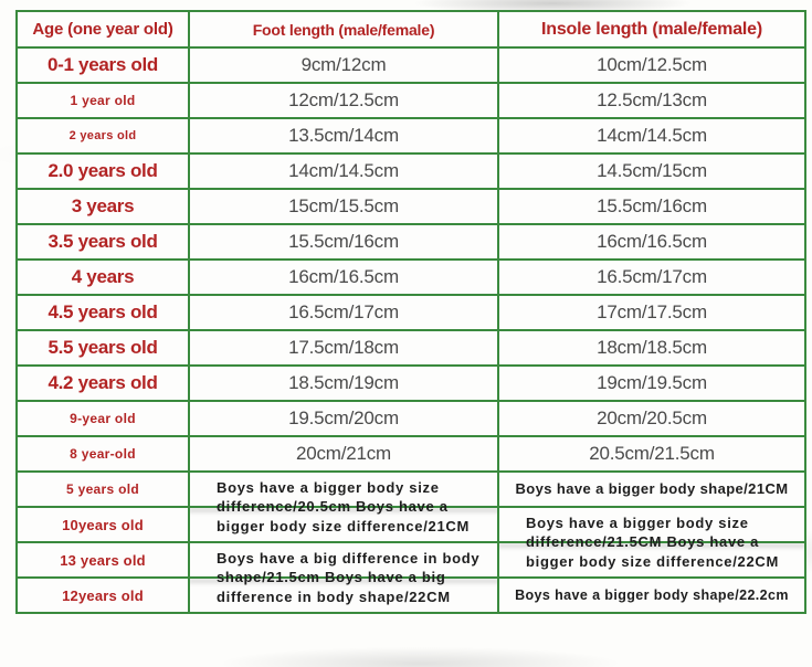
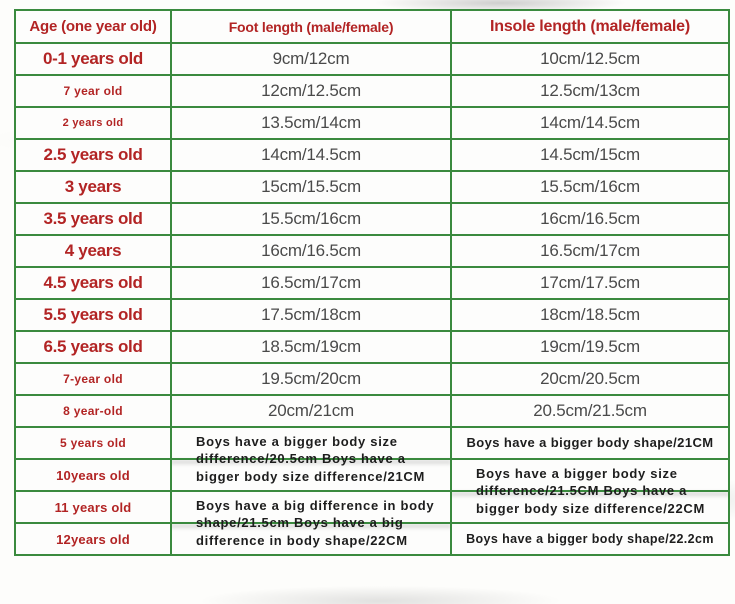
  Age (one year old)	Foot length (male/female)	Insole length (male/female)
  0-1 years old	9cm/12cm	10cm/12.5cm
- 1 year old	12cm/12.5cm	12.5cm/13cm
+ 7 year old	12cm/12.5cm	12.5cm/13cm
  2 years old	13.5cm/14cm	14cm/14.5cm
- 2.0 years old	14cm/14.5cm	14.5cm/15cm
+ 2.5 years old	14cm/14.5cm	14.5cm/15cm
  3 years	15cm/15.5cm	15.5cm/16cm
  3.5 years old	15.5cm/16cm	16cm/16.5cm
  4 years	16cm/16.5cm	16.5cm/17cm
  4.5 years old	16.5cm/17cm	17cm/17.5cm
  5.5 years old	17.5cm/18cm	18cm/18.5cm
- 4.2 years old	18.5cm/19cm	19cm/19.5cm
+ 6.5 years old	18.5cm/19cm	19cm/19.5cm
- 9-year old	19.5cm/20cm	20cm/20.5cm
+ 7-year old	19.5cm/20cm	20cm/20.5cm
  8 year-old	20cm/21cm	20.5cm/21.5cm
  5 years old	Boys have a bigger body size difference/20.5cm Boys have a bigger body size difference/21CM	Boys have a bigger body shape/21CM
  10years old	Boys have a bigger body size difference/21.5CM Boys have a bigger body size difference/22CM
- 13 years old	Boys have a big difference in body shape/21.5cm Boys have a big difference in body shape/22CM
+ 11 years old	Boys have a big difference in body shape/21.5cm Boys have a big difference in body shape/22CM
  12years old	Boys have a bigger body shape/22.2cm
